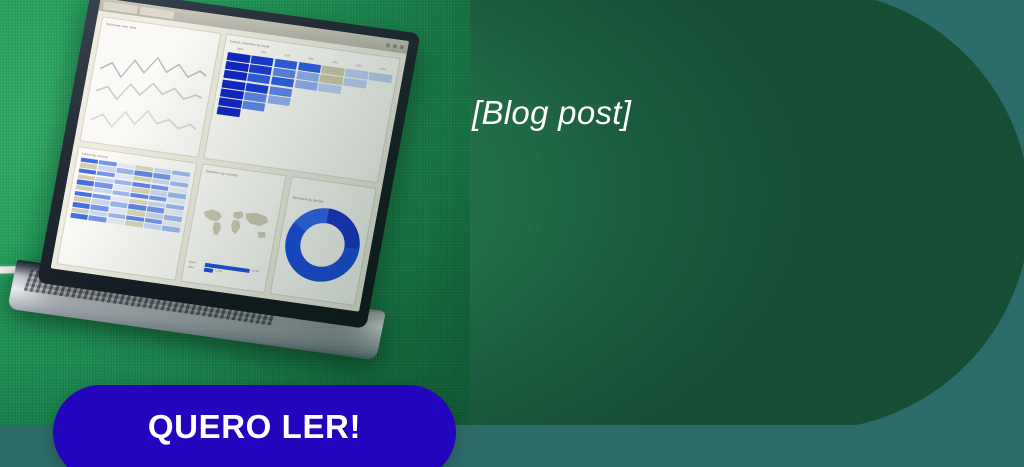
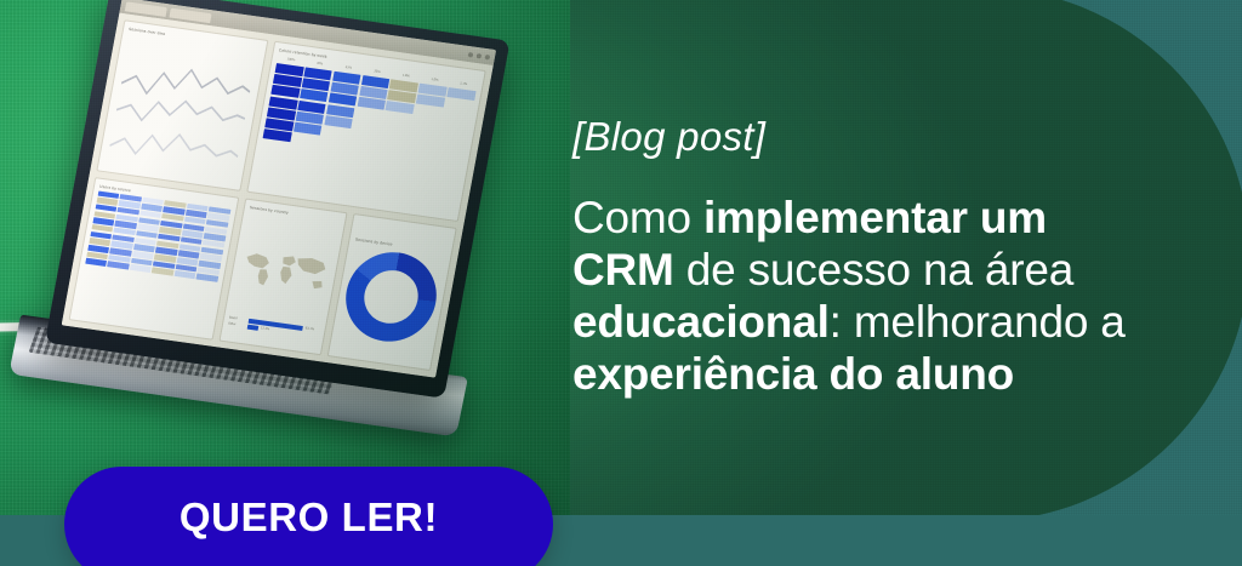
  [Blog post]
+ Como implementar um CRM de sucesso na área educacional: melhorando a experiência do aluno
  QUERO LER!
